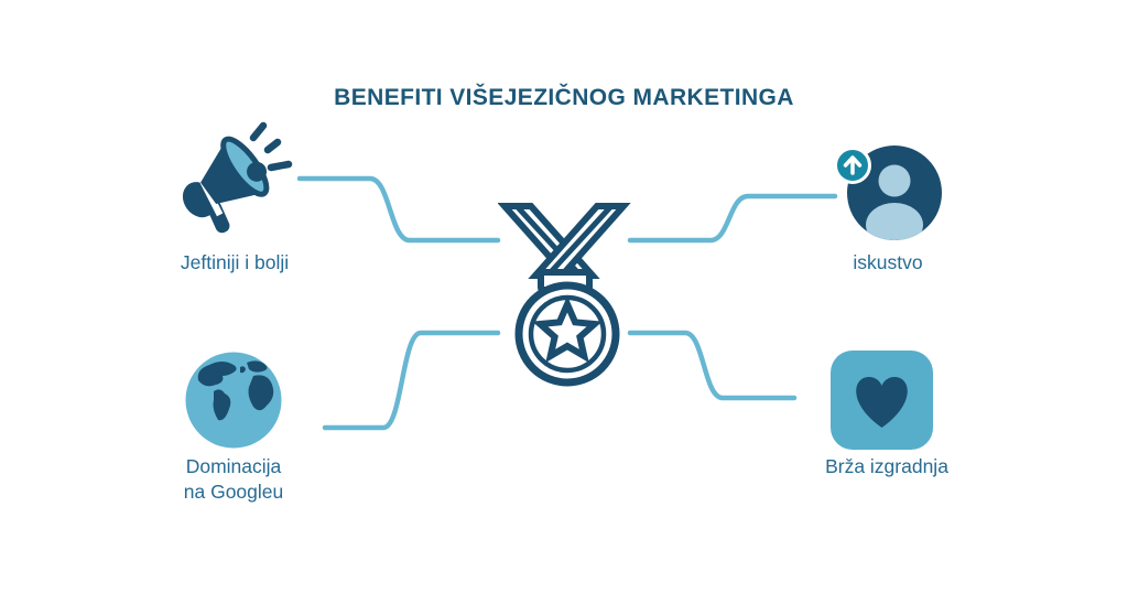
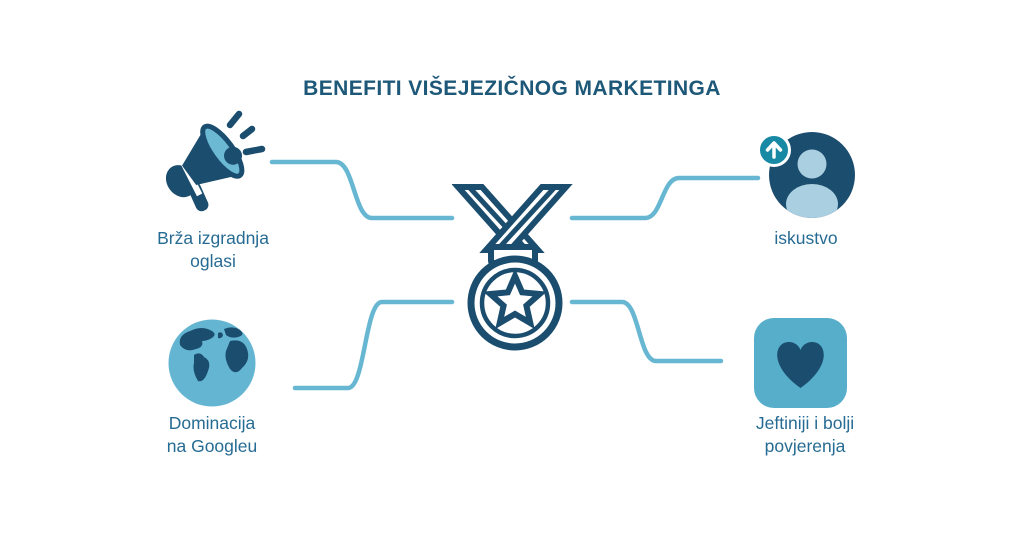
  BENEFITI VIŠEJEZIČNOG MARKETINGA
- Jeftiniji i bolji
+ Brža izgradnja
+ oglasi
  iskustvo
  Dominacija
  na Googleu
- Brža izgradnja
+ Jeftiniji i bolji
+ povjerenja
